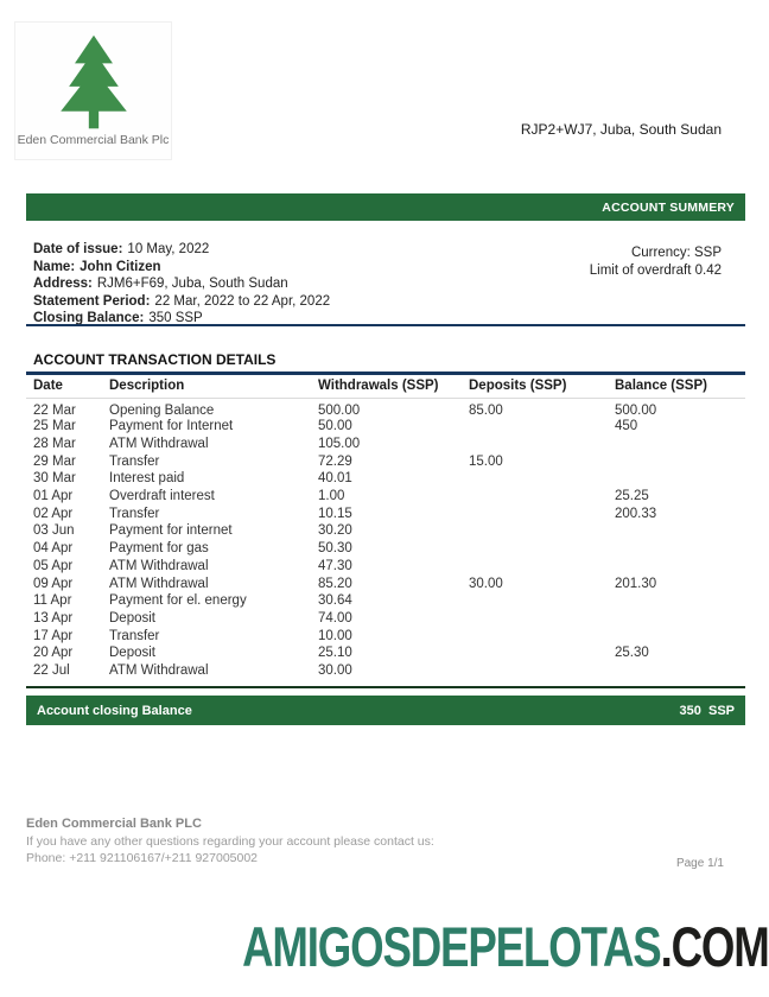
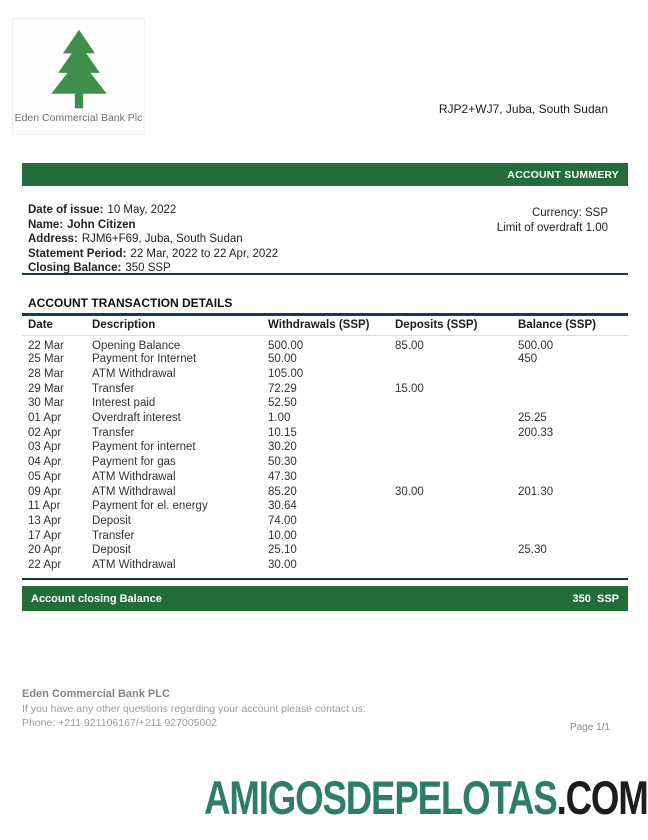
  Eden Commercial Bank Plc
  RJP2+WJ7, Juba, South Sudan
  ACCOUNT SUMMERY
  Date of issue: 10 May, 2022
  Name: John Citizen
  Address: RJM6+F69, Juba, South Sudan
  Statement Period: 22 Mar, 2022 to 22 Apr, 2022
  Closing Balance: 350 SSP
  Currency: SSP
- Limit of overdraft 0.42
+ Limit of overdraft 1.00
  ACCOUNT TRANSACTION DETAILS
  Date	Description	Withdrawals (SSP)	Deposits (SSP)	Balance (SSP)
  22 Mar	Opening Balance	500.00	85.00	500.00
  25 Mar	Payment for Internet	50.00		450
  28 Mar	ATM Withdrawal	105.00
  29 Mar	Transfer	72.29	15.00
- 30 Mar	Interest paid	40.01
+ 30 Mar	Interest paid	52.50
  01 Apr	Overdraft interest	1.00		25.25
  02 Apr	Transfer	10.15		200.33
- 03 Jun	Payment for internet	30.20
+ 03 Apr	Payment for internet	30.20
  04 Apr	Payment for gas	50.30
  05 Apr	ATM Withdrawal	47.30
  09 Apr	ATM Withdrawal	85.20	30.00	201.30
  11 Apr	Payment for el. energy	30.64
  13 Apr	Deposit	74.00
  17 Apr	Transfer	10.00
  20 Apr	Deposit	25.10		25.30
- 22 Jul	ATM Withdrawal	30.00
+ 22 Apr	ATM Withdrawal	30.00
  Account closing Balance
  350 SSP
  Eden Commercial Bank PLC
  If you have any other questions regarding your account please contact us:
  Phone: +211 921106167/+211 927005002
  Page 1/1
  AMIGOSDEPELOTAS.COM
